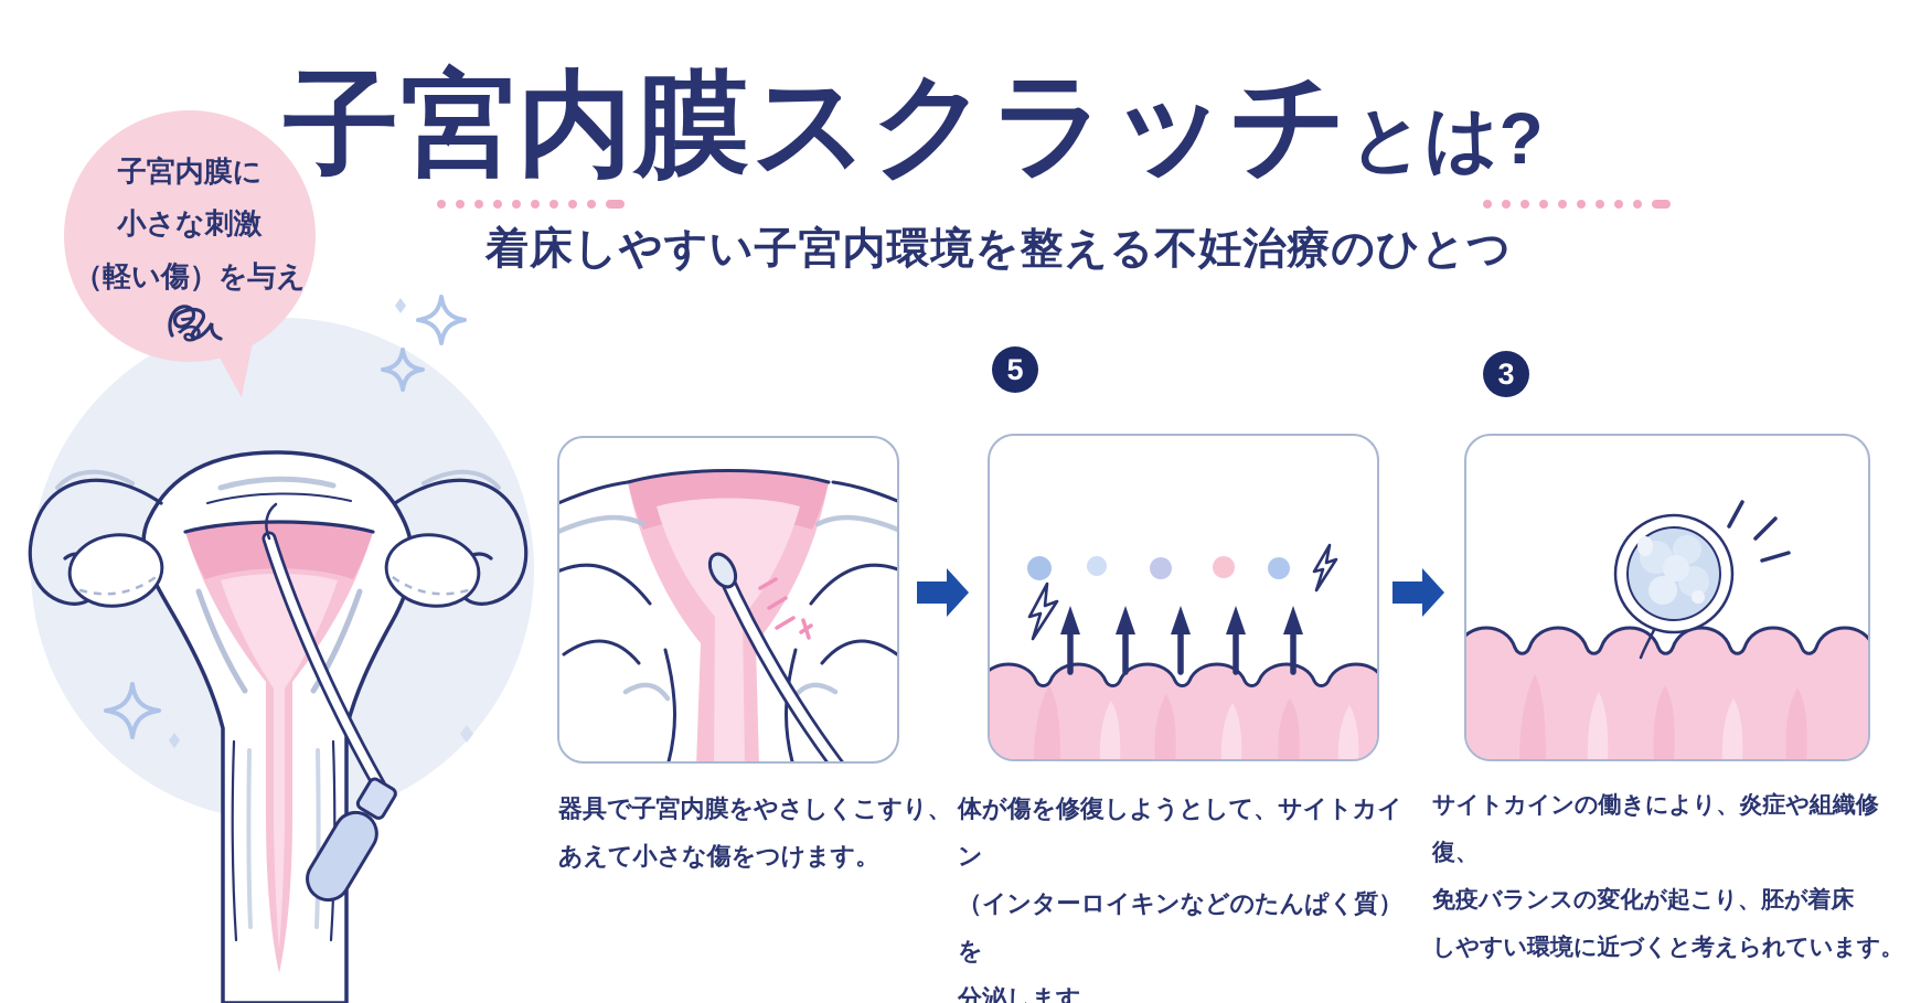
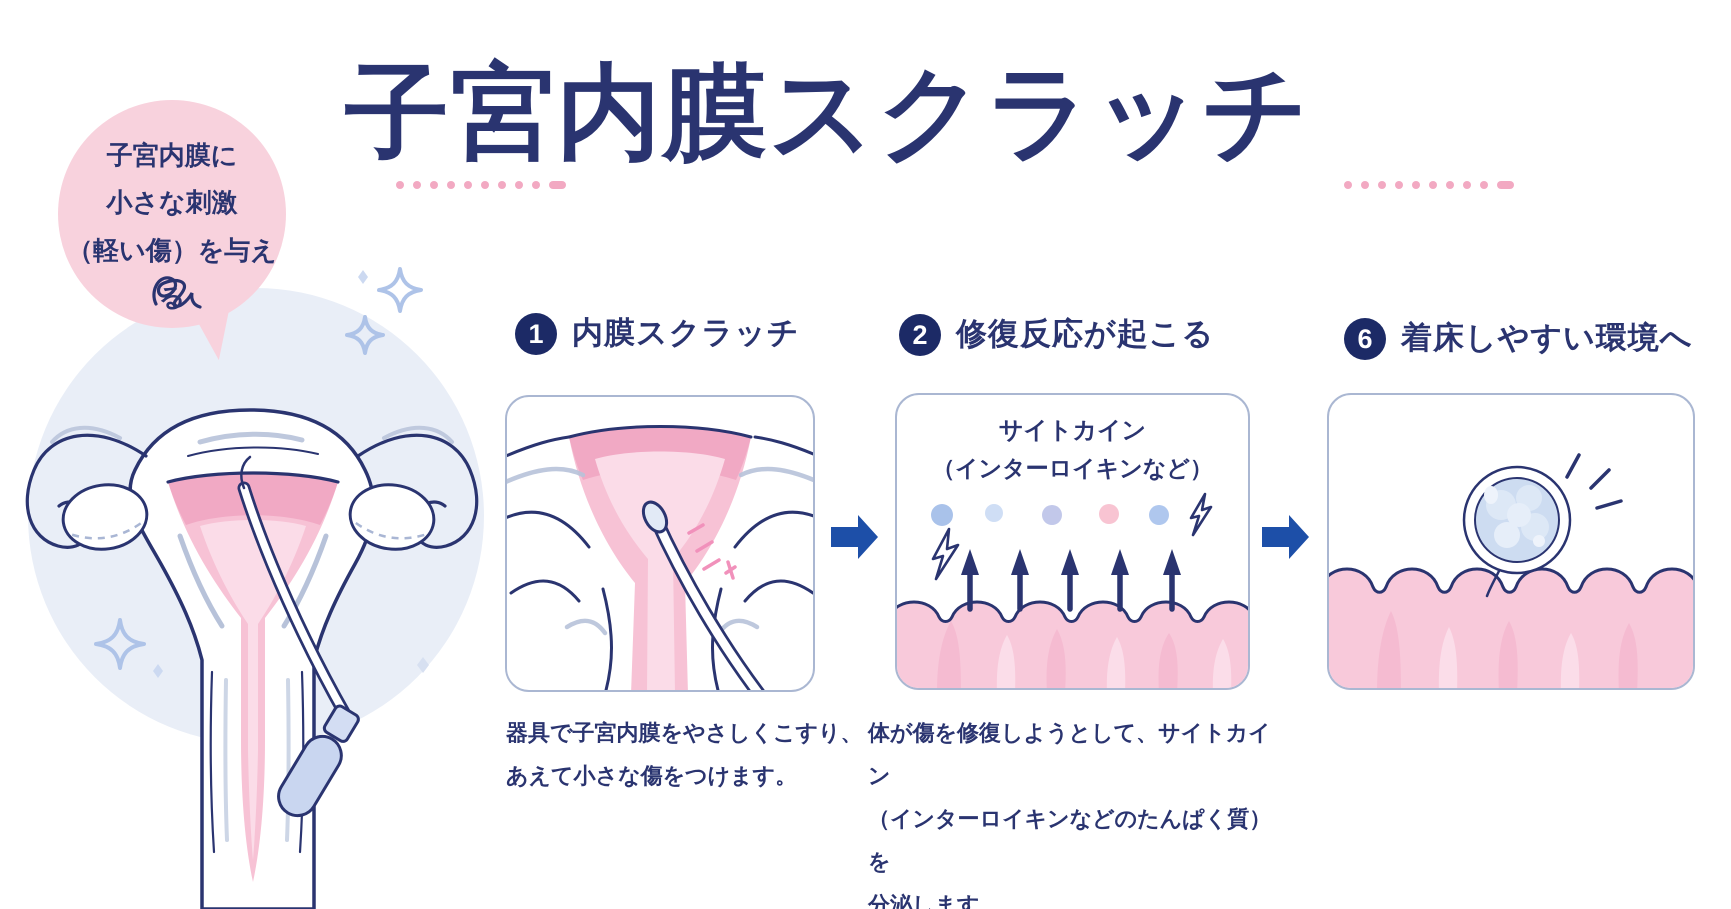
  子宮内膜スクラッチ
- とは?
- 着床しやすい子宮内環境を整える不妊治療のひとつ
  子宮内膜に
  小さな刺激
  （軽い傷）を与える
+ 1
+ 内膜スクラッチ
- 5
+ 2
+ 修復反応が起こる
- 3
+ 6
+ 着床しやすい環境へ
+ サイトカイン
+ （インターロイキンなど）
  器具で子宮内膜をやさしくこすり、
  あえて小さな傷をつけます。
  体が傷を修復しようとして、サイトカイン
  （インターロイキンなどのたんぱく質）を
  分泌します。
- サイトカインの働きにより、炎症や組織修復、
- 免疫バランスの変化が起こり、胚が着床
- しやすい環境に近づくと考えられています。
